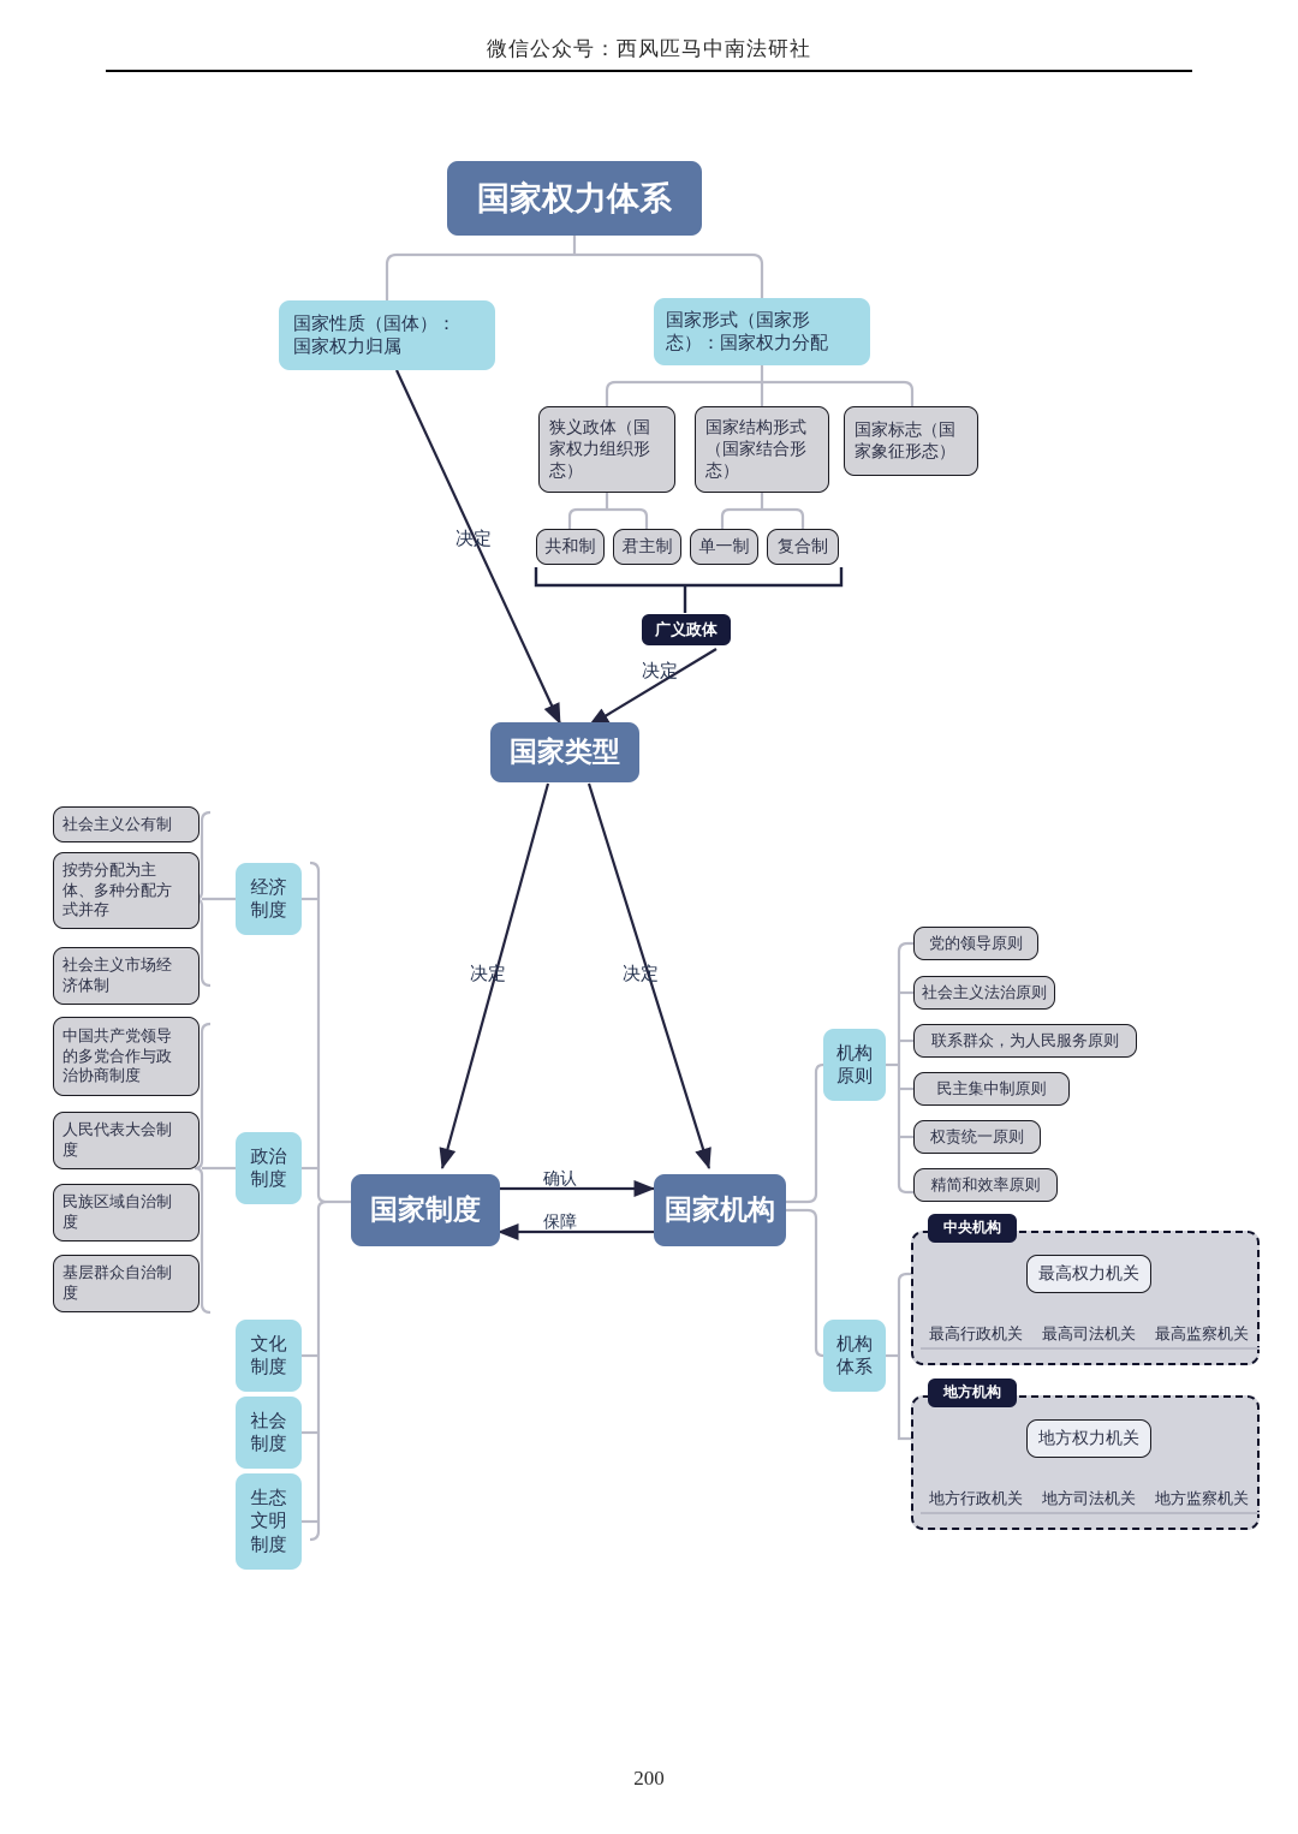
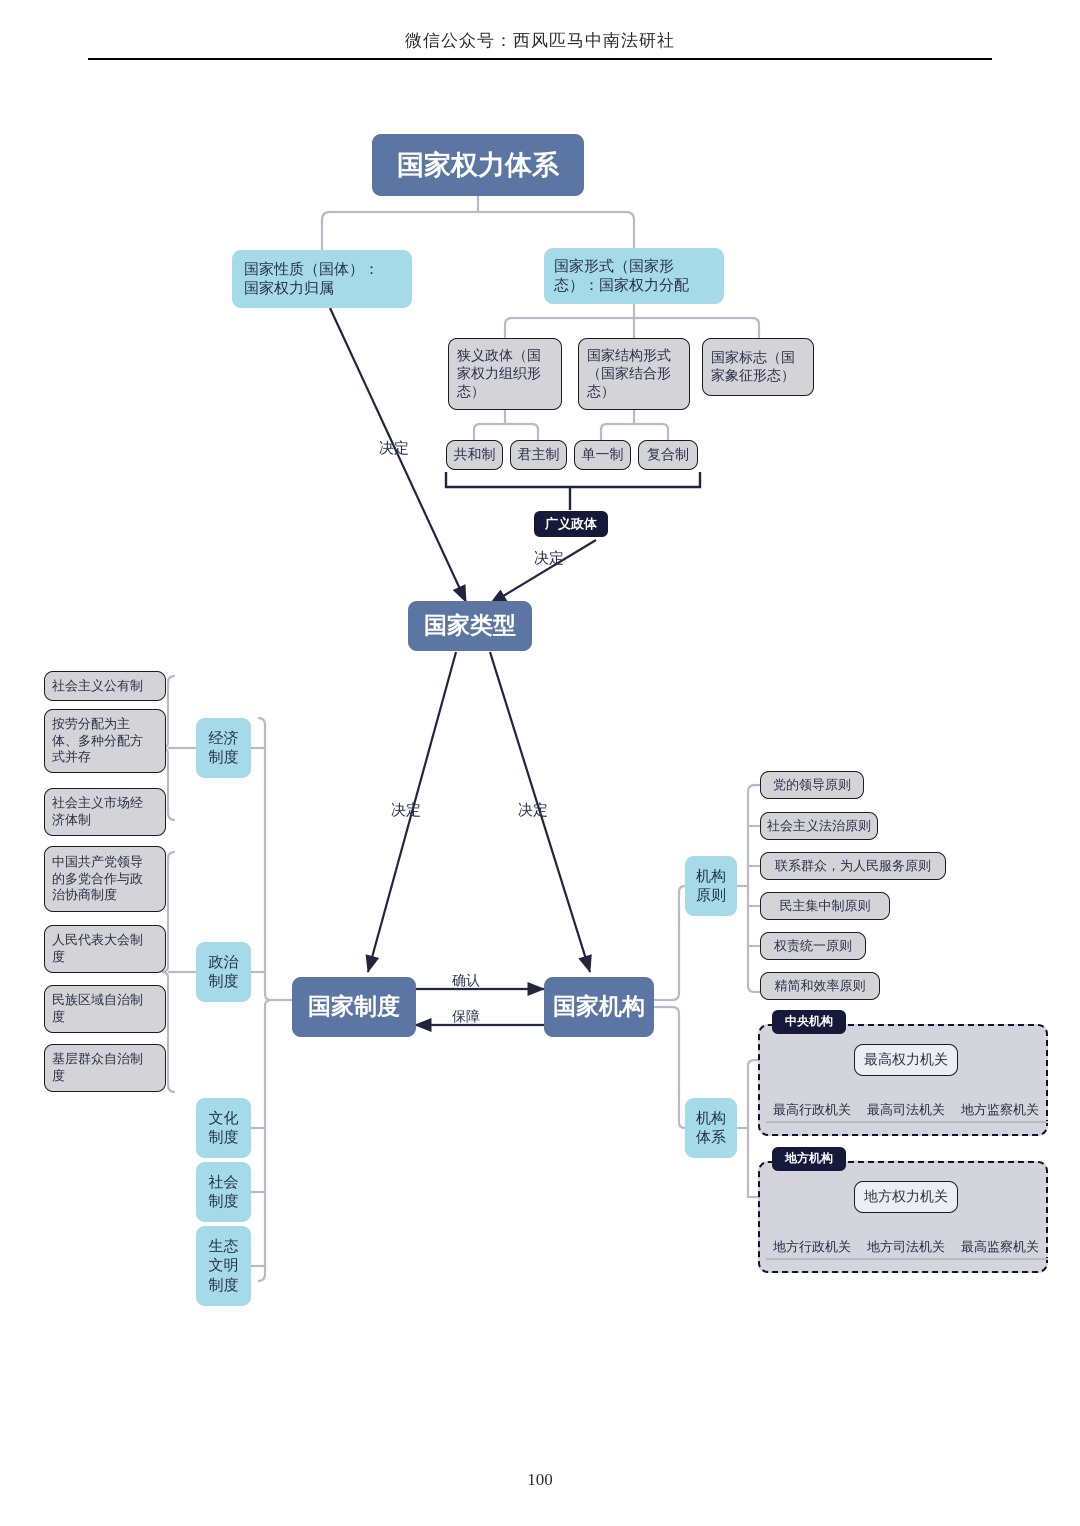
  微信公众号：西风匹马中南法研社
- 200
+ 100
  国家权力体系
  国家性质（国体）：
  国家权力归属
  国家形式（国家形
  态）：国家权力分配
  狭义政体（国
  家权力组织形
  态）
  国家结构形式
  （国家结合形
  态）
  国家标志（国
  家象征形态）
  共和制
  君主制
  单一制
  复合制
  广义政体
  国家类型
  决定
  决定
  决定
  决定
  确认
  保障
  国家制度
  国家机构
  经济
  制度
  政治
  制度
  文化
  制度
  社会
  制度
  生态
  文明
  制度
  社会主义公有制
  按劳分配为主
  体、多种分配方
  式并存
  社会主义市场经
  济体制
  中国共产党领导
  的多党合作与政
  治协商制度
  人民代表大会制
  度
  民族区域自治制
  度
  基层群众自治制
  度
  机构
  原则
  机构
  体系
  党的领导原则
  社会主义法治原则
  联系群众，为人民服务原则
  民主集中制原则
  权责统一原则
  精简和效率原则
  中央机构
  最高权力机关
  最高行政机关
  最高司法机关
- 最高监察机关
+ 地方监察机关
  地方机构
  地方权力机关
  地方行政机关
  地方司法机关
- 地方监察机关
+ 最高监察机关
